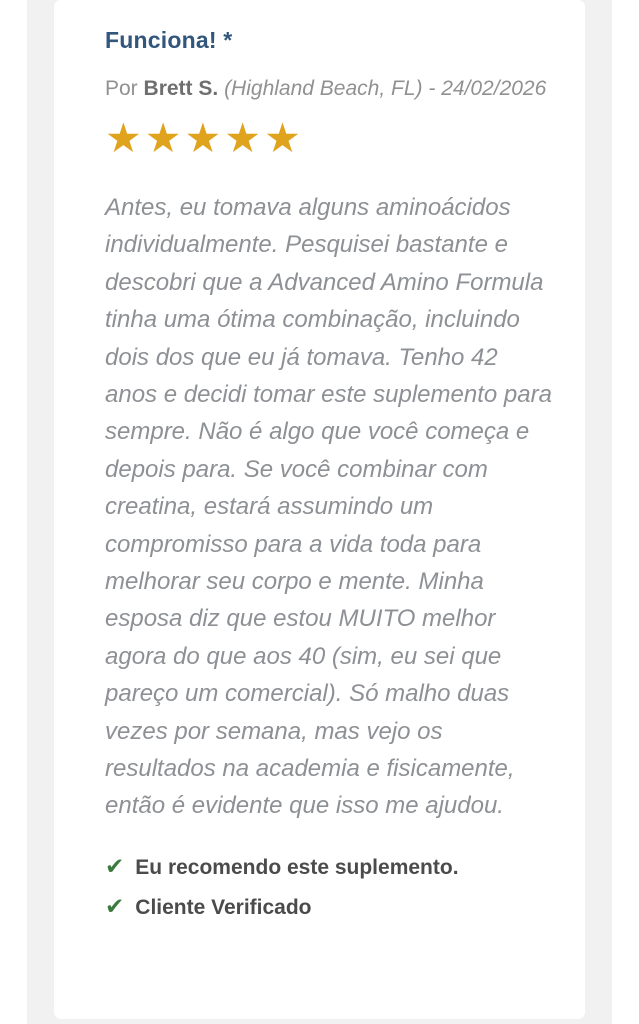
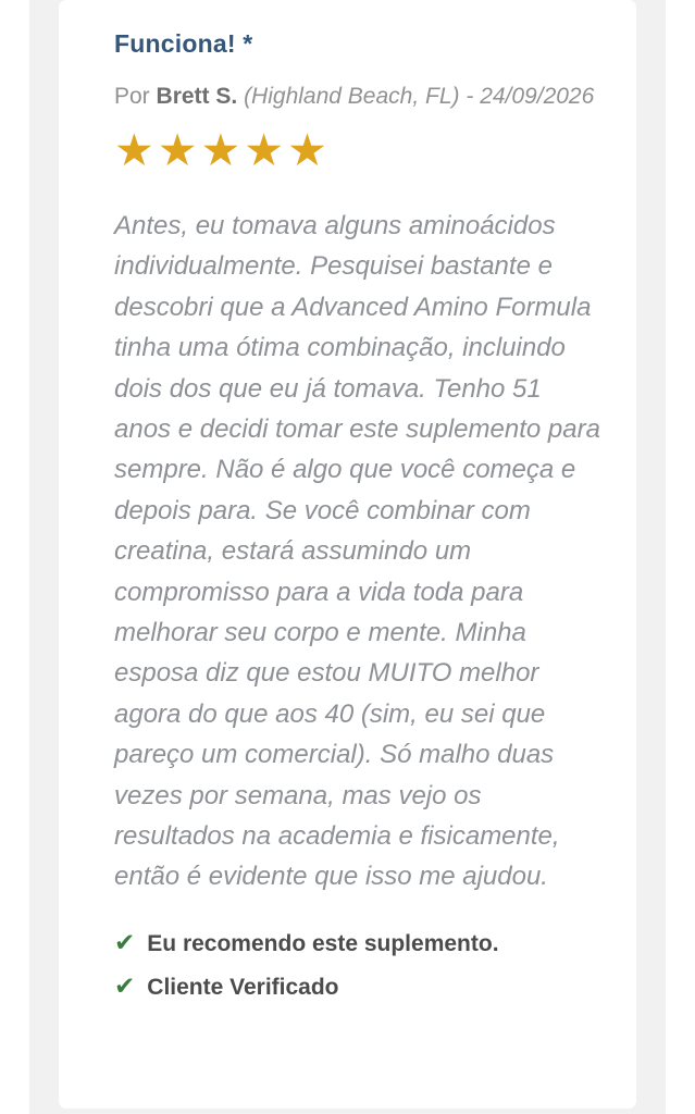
  Funciona! *
- Por Brett S. (Highland Beach, FL) - 24/02/2026
+ Por Brett S. (Highland Beach, FL) - 24/09/2026
  ★★★★★
- Antes, eu tomava alguns aminoácidos individualmente. Pesquisei bastante e descobri que a Advanced Amino Formula tinha uma ótima combinação, incluindo dois dos que eu já tomava. Tenho 42 anos e decidi tomar este suplemento para sempre. Não é algo que você começa e depois para. Se você combinar com creatina, estará assumindo um compromisso para a vida toda para melhorar seu corpo e mente. Minha esposa diz que estou MUITO melhor agora do que aos 40 (sim, eu sei que pareço um comercial). Só malho duas vezes por semana, mas vejo os resultados na academia e fisicamente, então é evidente que isso me ajudou.
+ Antes, eu tomava alguns aminoácidos individualmente. Pesquisei bastante e descobri que a Advanced Amino Formula tinha uma ótima combinação, incluindo dois dos que eu já tomava. Tenho 51 anos e decidi tomar este suplemento para sempre. Não é algo que você começa e depois para. Se você combinar com creatina, estará assumindo um compromisso para a vida toda para melhorar seu corpo e mente. Minha esposa diz que estou MUITO melhor agora do que aos 40 (sim, eu sei que pareço um comercial). Só malho duas vezes por semana, mas vejo os resultados na academia e fisicamente, então é evidente que isso me ajudou.
  ✔
  Eu recomendo este suplemento.
  ✔
  Cliente Verificado
